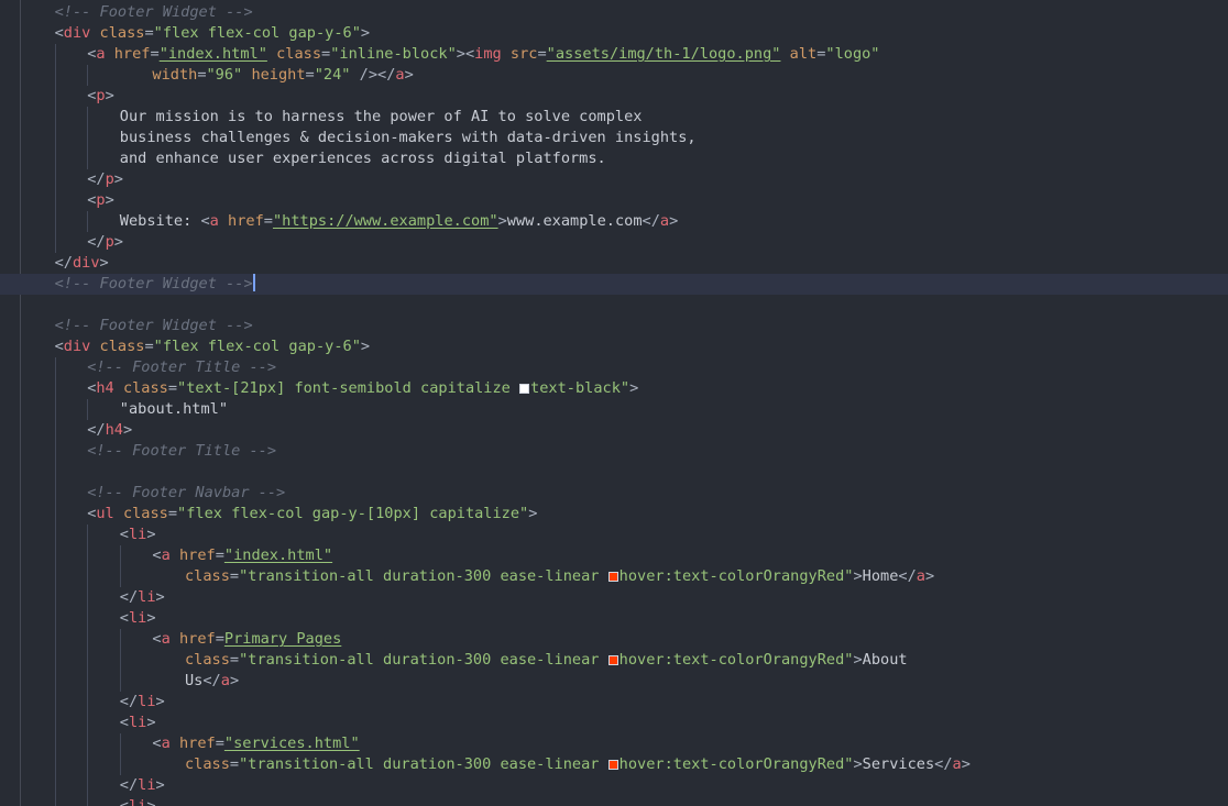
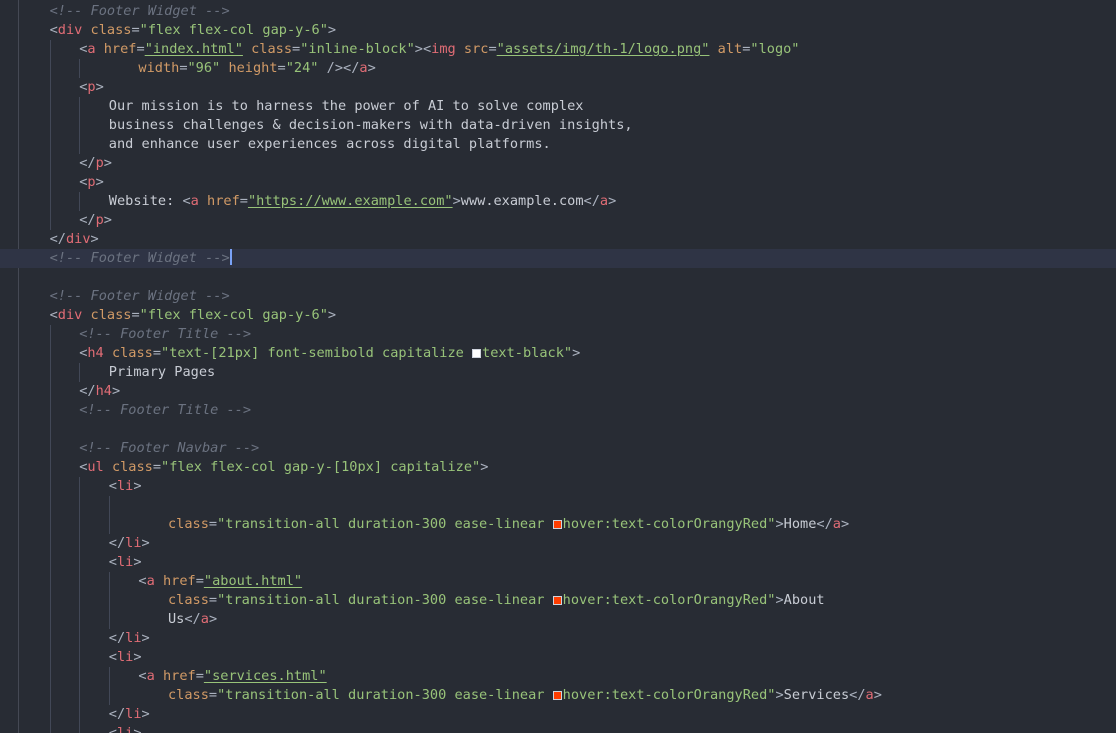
  <!-- Footer Widget -->
  <div class="flex flex-col gap-y-6">
  <a href="index.html" class="inline-block"><img src="assets/img/th-1/logo.png" alt="logo"
  width="96" height="24" /></a>
  <p>
  Our mission is to harness the power of AI to solve complex
  business challenges & decision-makers with data-driven insights,
  and enhance user experiences across digital platforms.
  </p>
  <p>
  Website: <a href="https://www.example.com">www.example.com</a>
  </p>
  </div>
  <!-- Footer Widget -->
  <!-- Footer Widget -->
  <div class="flex flex-col gap-y-6">
  <!-- Footer Title -->
  <h4 class="text-[21px] font-semibold capitalize text-black">
- "about.html"
+ Primary Pages
  </h4>
  <!-- Footer Title -->
  <!-- Footer Navbar -->
  <ul class="flex flex-col gap-y-[10px] capitalize">
  <li>
- <a href="index.html"
  class="transition-all duration-300 ease-linear hover:text-colorOrangyRed">Home</a>
  </li>
  <li>
- <a href=Primary Pages
+ <a href="about.html"
  class="transition-all duration-300 ease-linear hover:text-colorOrangyRed">About
  Us</a>
  </li>
  <li>
  <a href="services.html"
  class="transition-all duration-300 ease-linear hover:text-colorOrangyRed">Services</a>
  </li>
